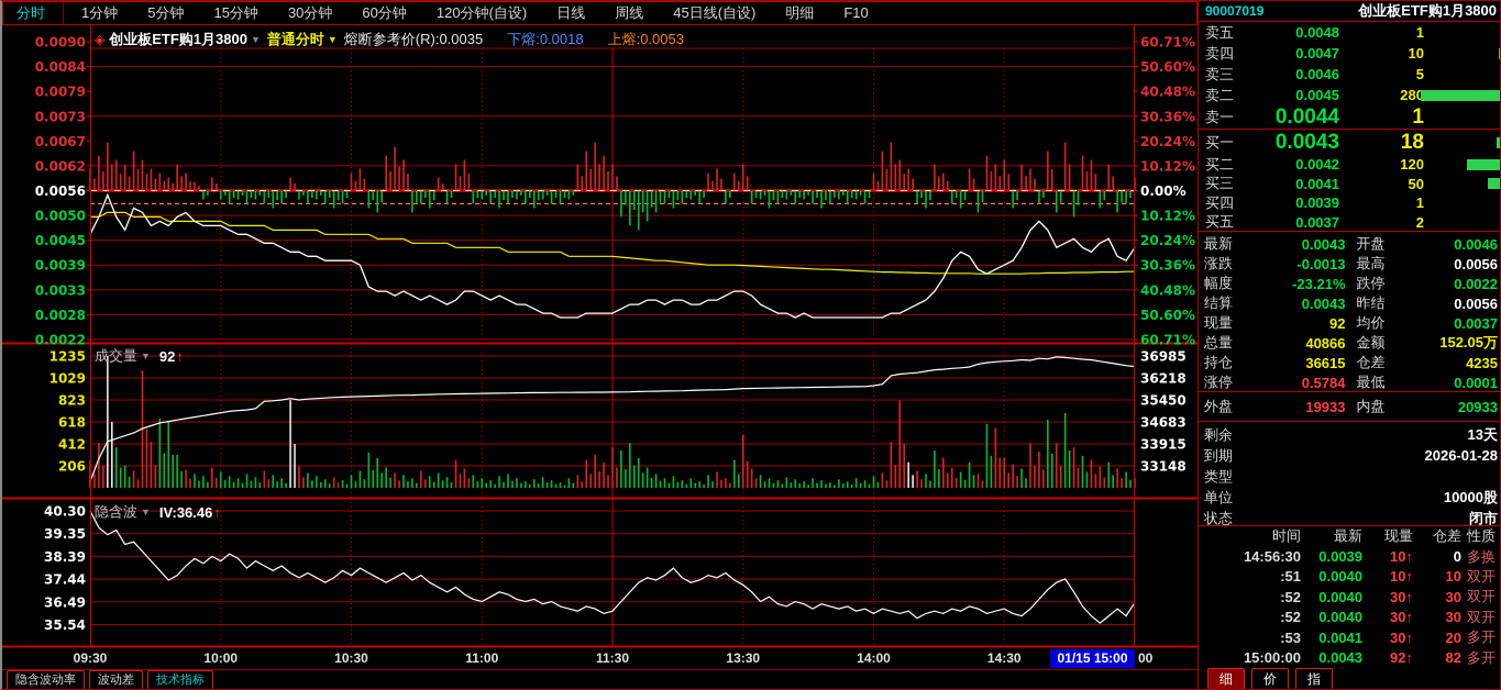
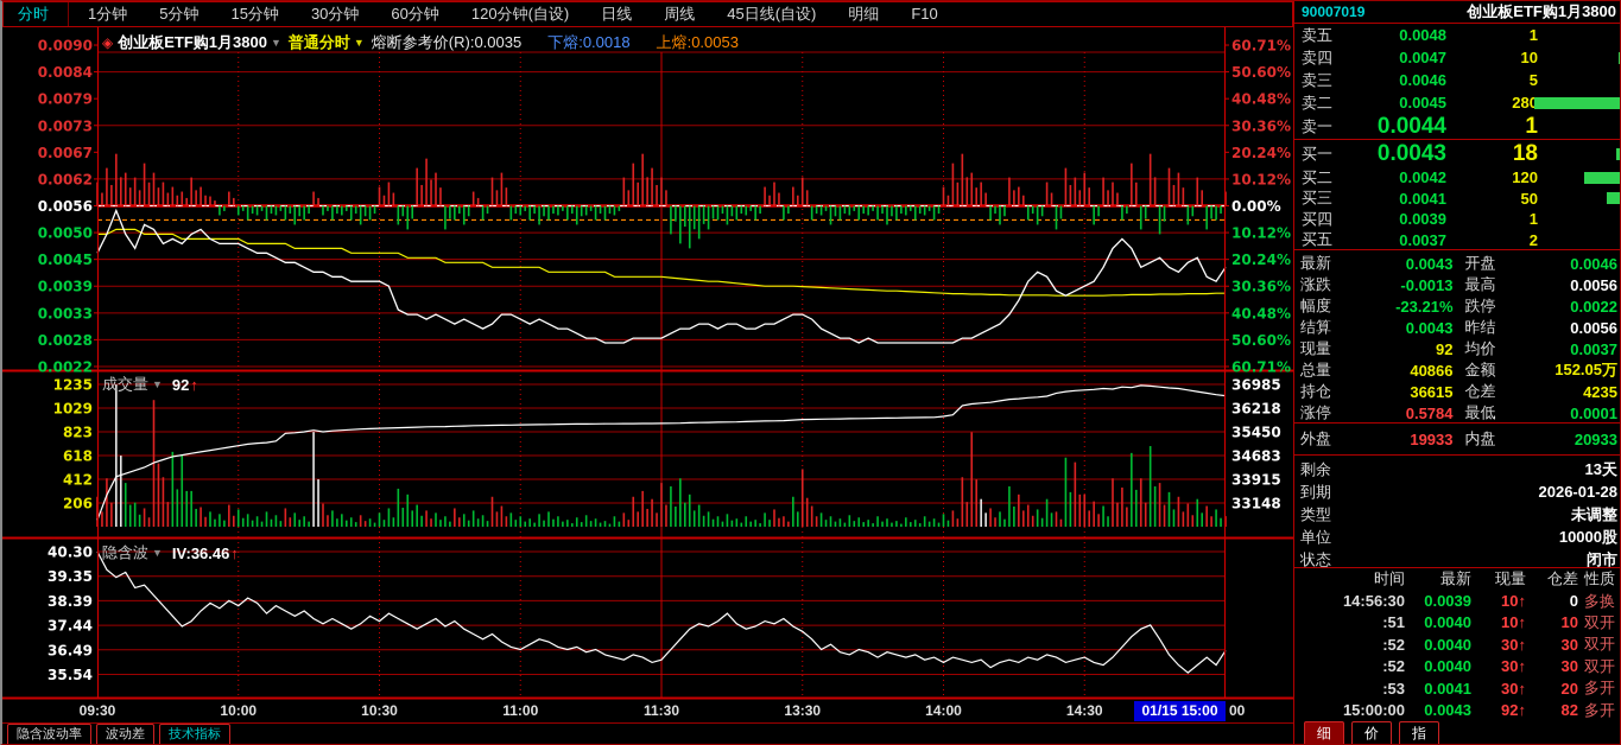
  分时
  1分钟
  5分钟
  15分钟
  30分钟
  60分钟
  120分钟(自设)
  日线
  周线
  45日线(自设)
  明细
  F10
  0.0090
  0.0084
  0.0079
  0.0073
  0.0067
  0.0062
  0.0056
  0.0050
  0.0045
  0.0039
  0.0033
  0.0028
  0.0022
  60.71%
  50.60%
  40.48%
  30.36%
  20.24%
  10.12%
  0.00%
  10.12%
  20.24%
  30.36%
  40.48%
  50.60%
  60.71%
  1235
  1029
  823
  618
  412
  206
  36985
  36218
  35450
  34683
  33915
  33148
  40.30
  39.35
  38.39
  37.44
  36.49
  35.54
  ◈
  创业板ETF购1月3800
  ▼
  普通分时
  ▼
  熔断参考价(R):0.0035
  下熔:0.0018
  上熔:0.0053
  成交量
  ▼
  92
  ↑
  隐含波
  ▼
  IV:36.46
  ↑
  01/15 15:00
  00
  09:30
  10:00
  10:30
  11:00
  11:30
  13:30
  14:00
  14:30
  隐含波动率
  波动差
  技术指标
  90007019
  创业板ETF购1月3800
  卖五
  0.0048
  1
  卖四
  0.0047
  10
  卖三
  0.0046
  5
  卖二
  0.0045
  卖一
  0.0044
  1
  买一
  0.0043
  18
  买二
  0.0042
  120
  买三
  0.0041
  50
  买四
  0.0039
  1
  买五
  0.0037
  2
  最新
  0.0043
  开盘
  0.0046
  涨跌
  -0.0013
  最高
  0.0056
  幅度
  -23.21%
  跌停
  0.0022
  结算
  0.0043
  昨结
  0.0056
  现量
  92
  均价
  0.0037
  总量
  40866
  金额
  152.05万
  持仓
  36615
  仓差
  4235
  涨停
  0.5784
  最低
  0.0001
  外盘
  19933
  内盘
  20933
  剩余
  13天
  到期
  2026-01-28
  类型
+ 未调整
  单位
  10000股
  状态
  闭市
  时间
  最新
  现量
  仓差
  性质
  14:56:30
  0.0039
  10↑
  0
  多换
  :51
  0.0040
  10↑
  10
  双开
  :52
  0.0040
  30↑
  30
  双开
  :52
  0.0040
  30↑
  30
  双开
  :53
  0.0041
  30↑
  20
  多开
  15:00:00
  0.0043
  92↑
  82
  多开
  细
  价
  指
